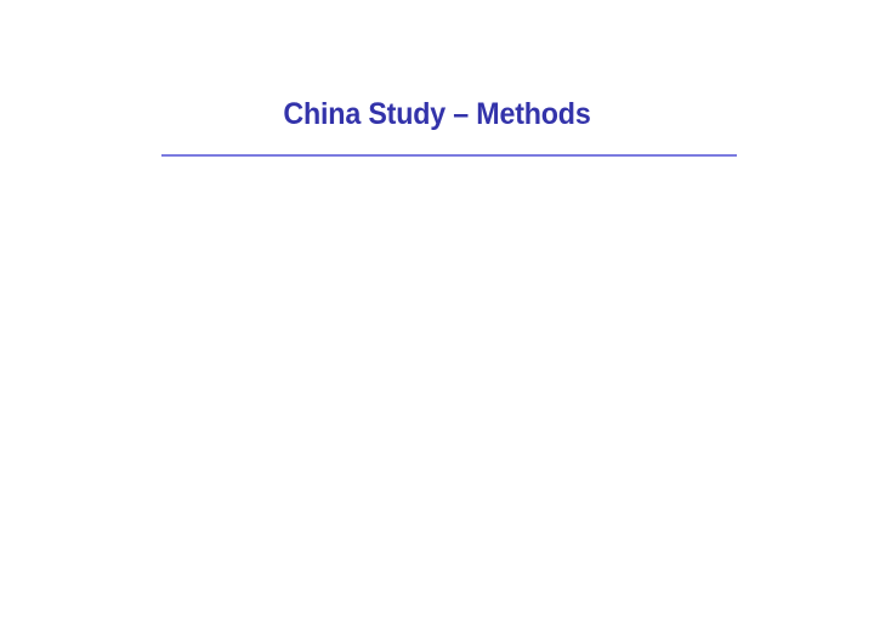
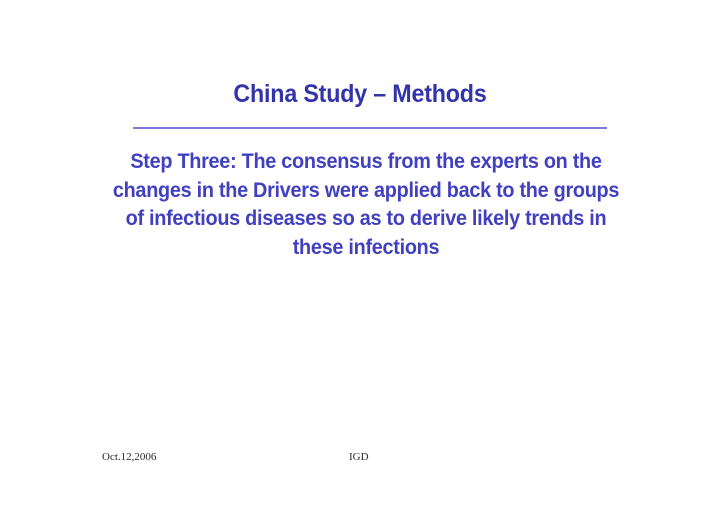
  China Study – Methods
+ Step Three: The consensus from the experts on the
+ changes in the Drivers were applied back to the groups
+ of infectious diseases so as to derive likely trends in
+ these infections
+ Oct.12,2006
+ IGD
